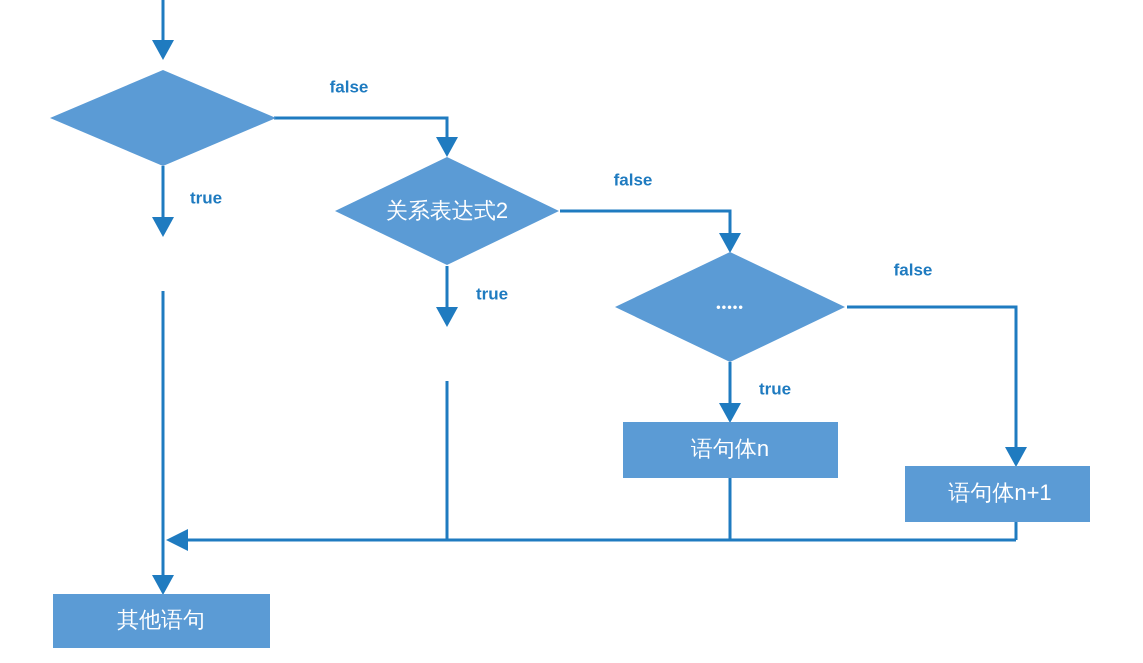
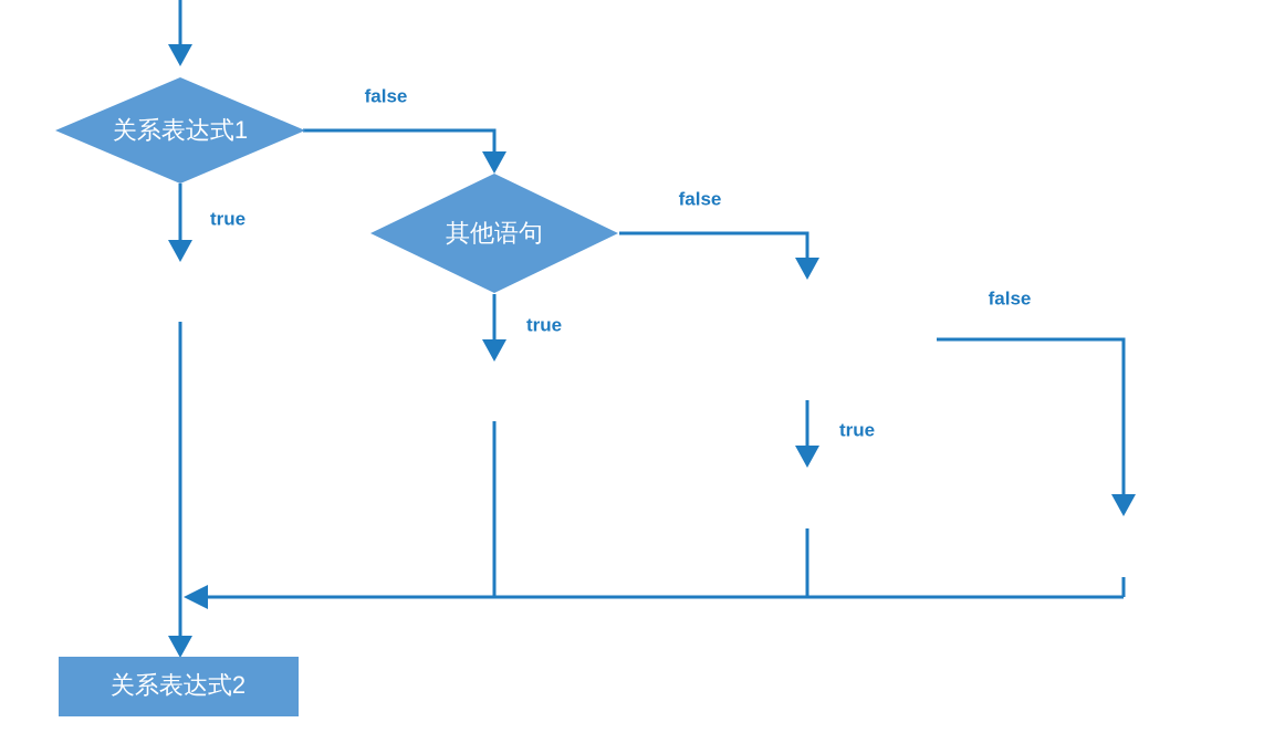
+ 关系表达式1
- 关系表达式2
+ 其他语句
- •••••
- 语句体n
- 语句体n+1
- 其他语句
+ 关系表达式2
  false
  true
  false
  true
  false
  true
